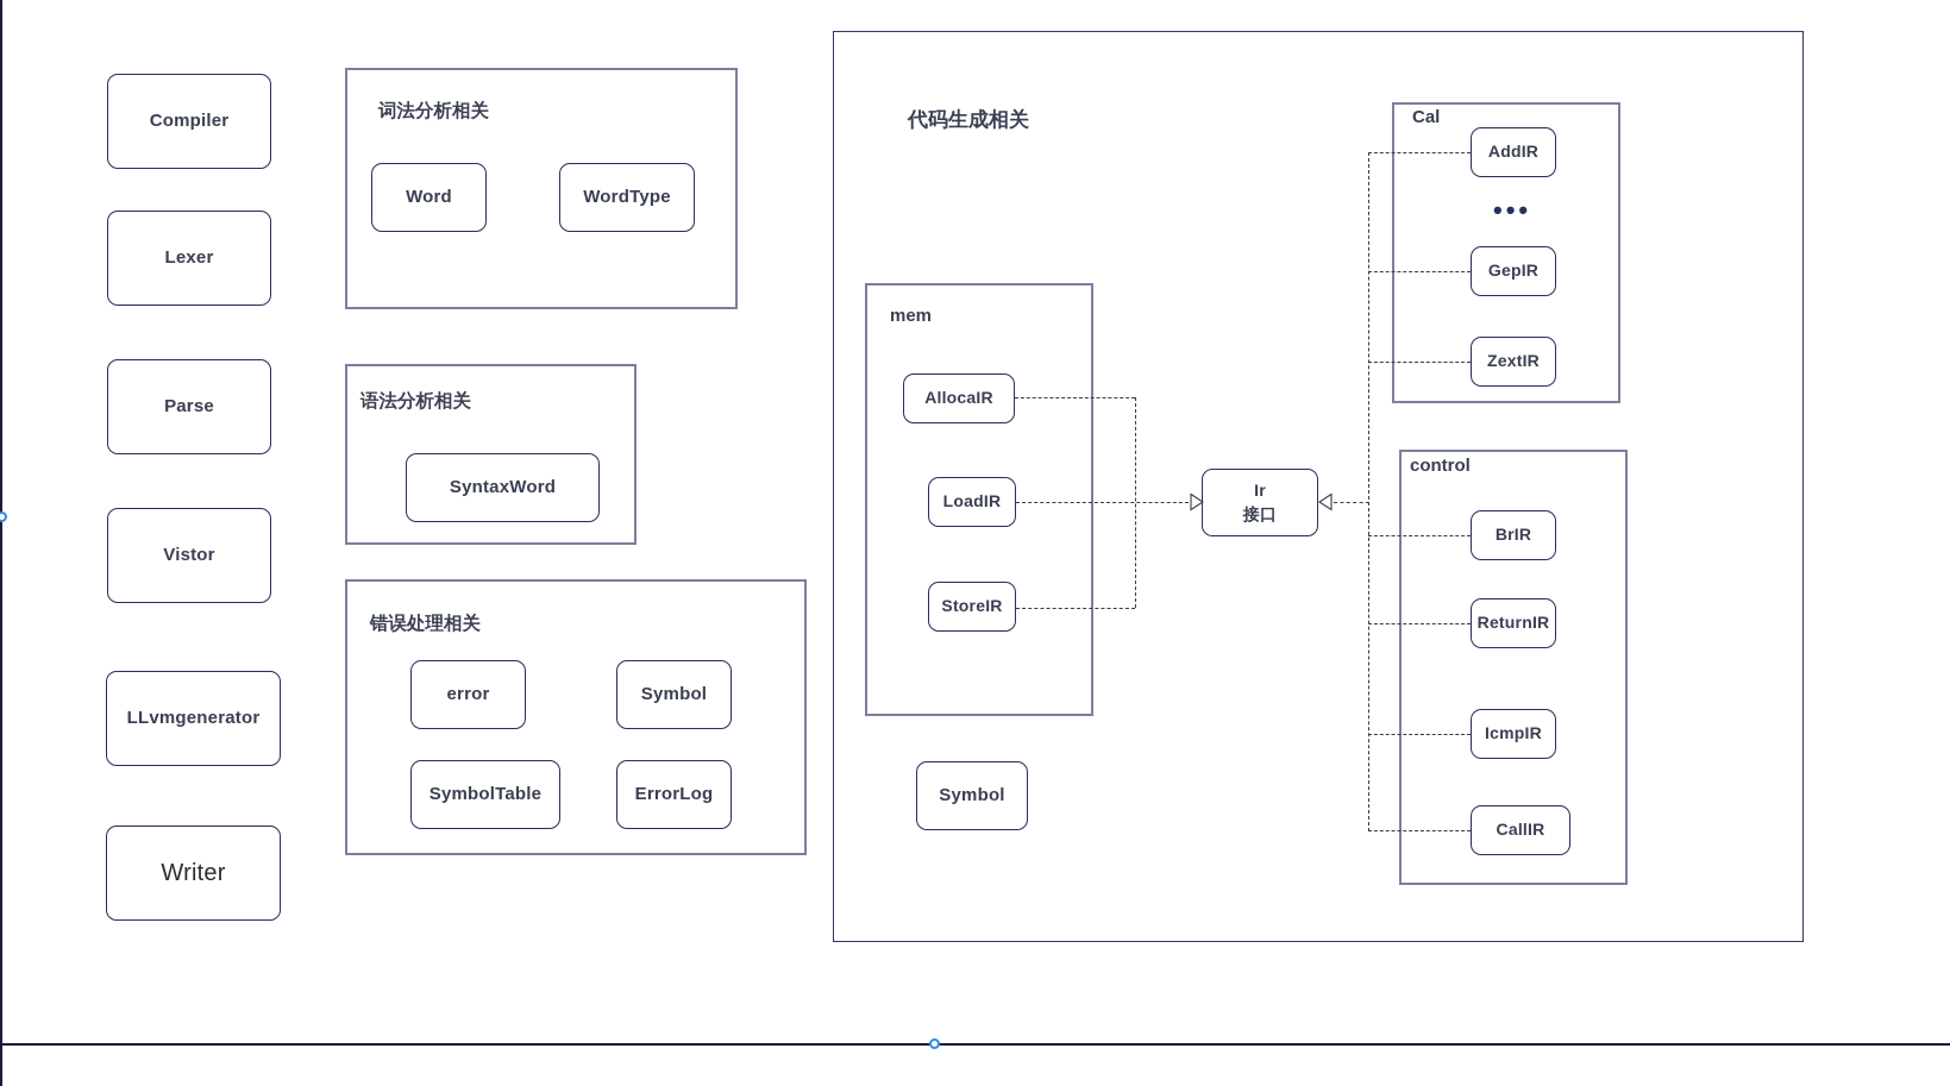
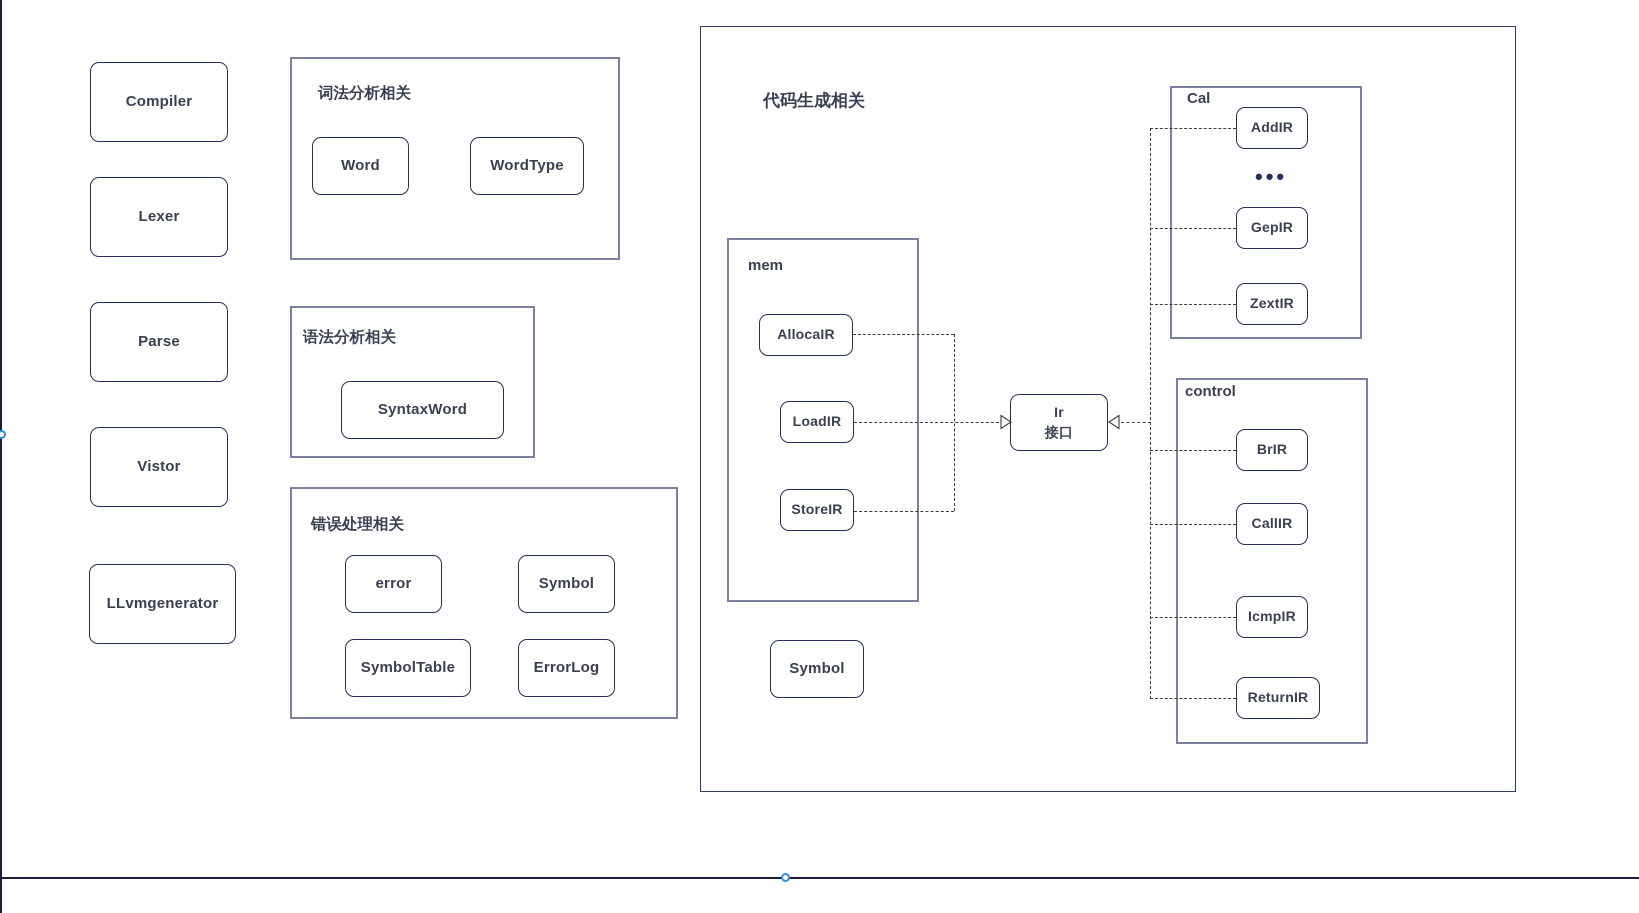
  Compiler
  Lexer
  Parse
  Vistor
  LLvmgenerator
- Writer
  词法分析相关
  Word
  WordType
  语法分析相关
  SyntaxWord
  错误处理相关
  error
  Symbol
  SymbolTable
  ErrorLog
  代码生成相关
  mem
  AllocaIR
  LoadIR
  StoreIR
  Symbol
  Ir
  接口
  Cal
  AddIR
  •••
  GepIR
  ZextIR
  control
  BrIR
- ReturnIR
+ CallIR
  IcmpIR
- CallIR
+ ReturnIR
